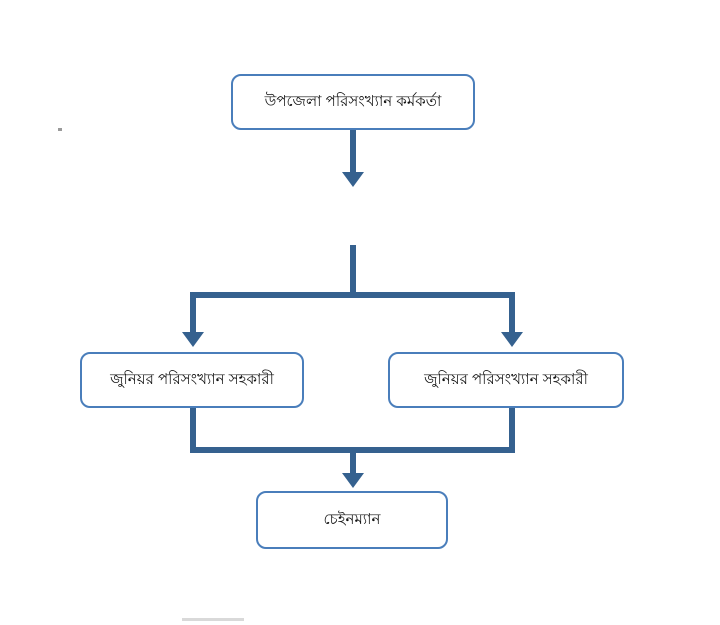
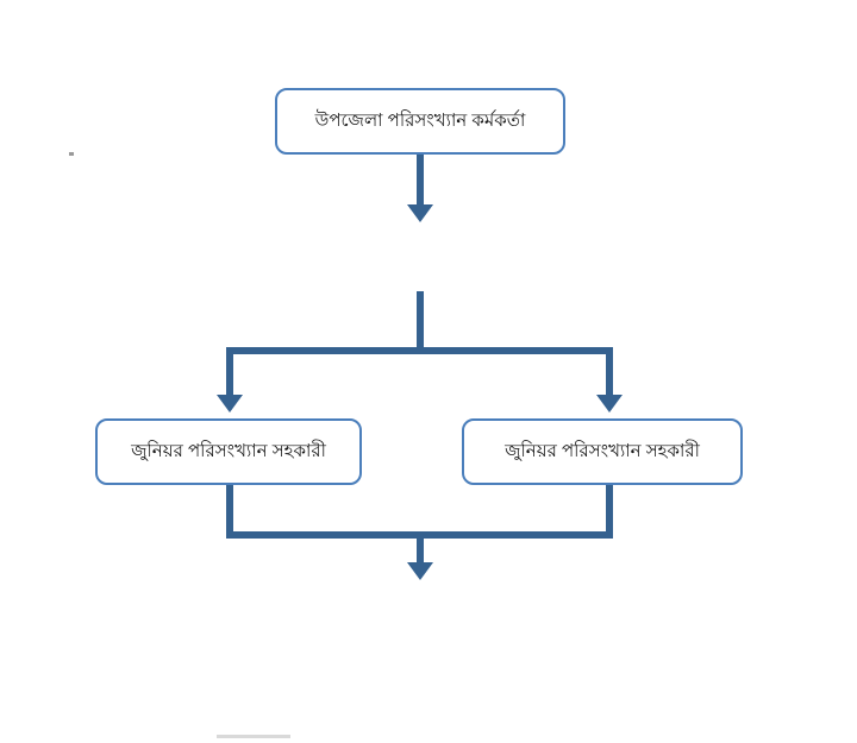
  উপজেলা পরিসংখ্যান কর্মকর্তা
  জুনিয়র পরিসংখ্যান সহকারী
  জুনিয়র পরিসংখ্যান সহকারী
- চেইনম্যান
